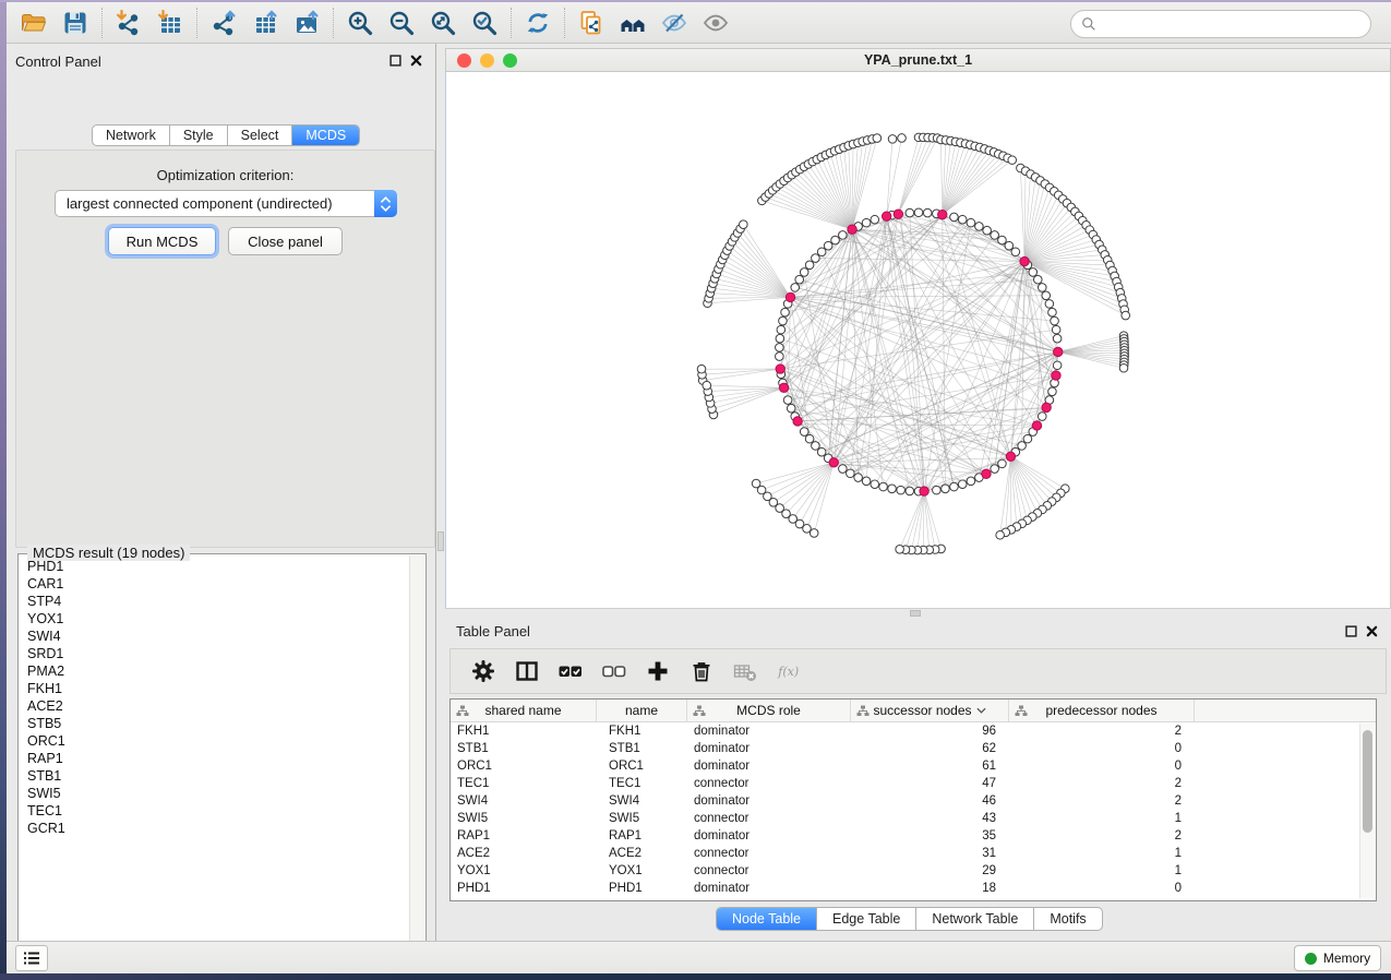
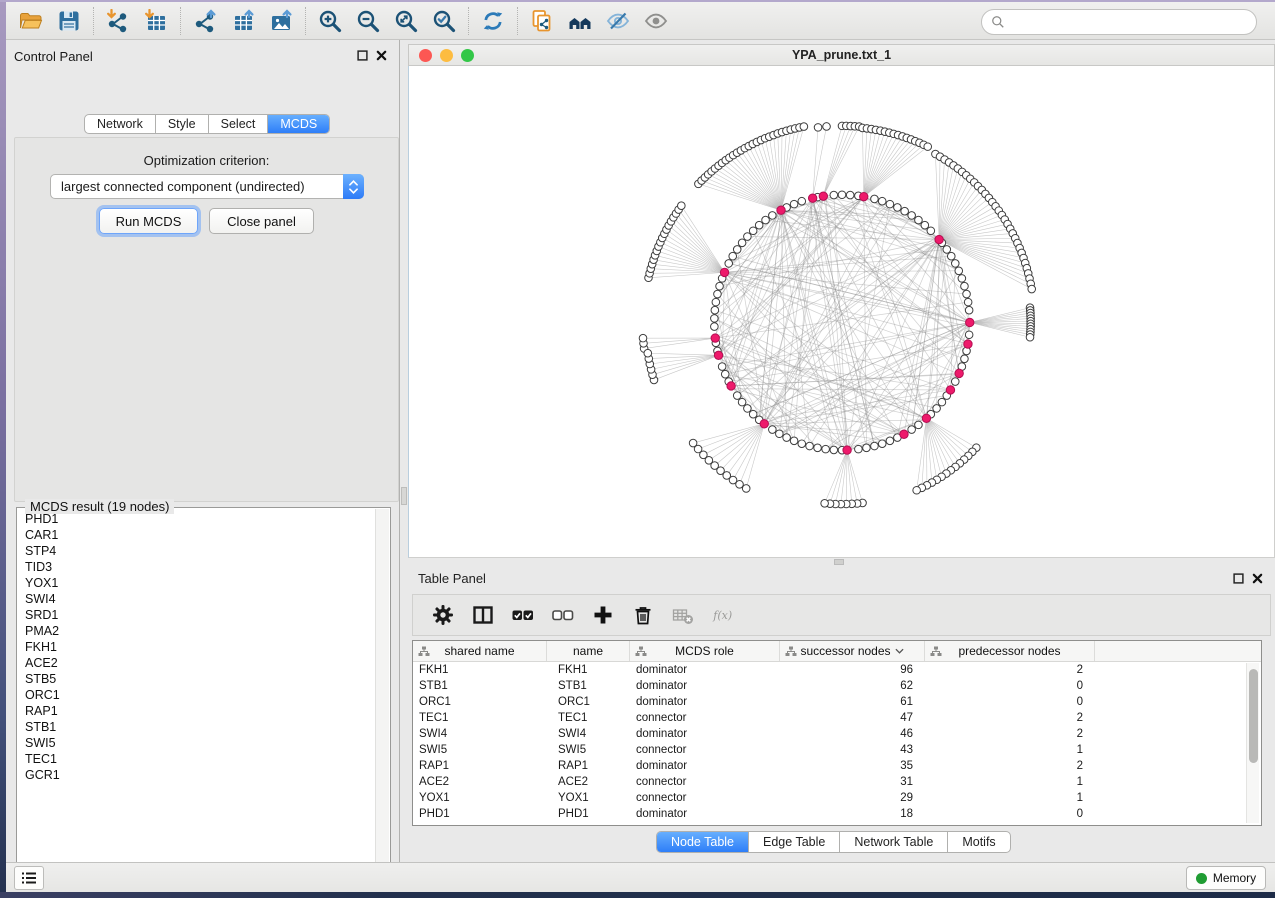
  Control Panel
  Network
  Style
  Select
  MCDS
  Optimization criterion:
  largest connected component (undirected)
  Run MCDS
  Close panel
  MCDS result (19 nodes)
  PHD1
  CAR1
  STP4
+ TID3
  YOX1
  SWI4
  SRD1
  PMA2
  FKH1
  ACE2
  STB5
  ORC1
  RAP1
  STB1
  SWI5
  TEC1
  GCR1
  YPA_prune.txt_1
  Table Panel
  f(x)
  shared name
  name
  MCDS role
  successor nodes
  predecessor nodes
  FKH1
  FKH1
  dominator
  96
  2
  STB1
  STB1
  dominator
  62
  0
  ORC1
  ORC1
  dominator
  61
  0
  TEC1
  TEC1
  connector
  47
  2
  SWI4
  SWI4
  dominator
  46
  2
  SWI5
  SWI5
  connector
  43
  1
  RAP1
  RAP1
  dominator
  35
  2
  ACE2
  ACE2
  connector
  31
  1
  YOX1
  YOX1
  connector
  29
  1
  PHD1
  PHD1
  dominator
  18
  0
  Node Table
  Edge Table
  Network Table
  Motifs
  Memory
